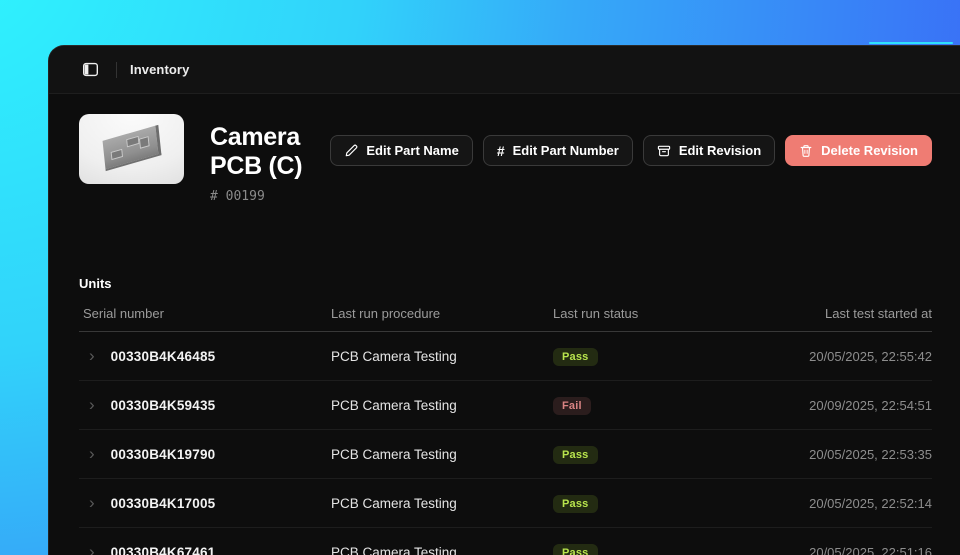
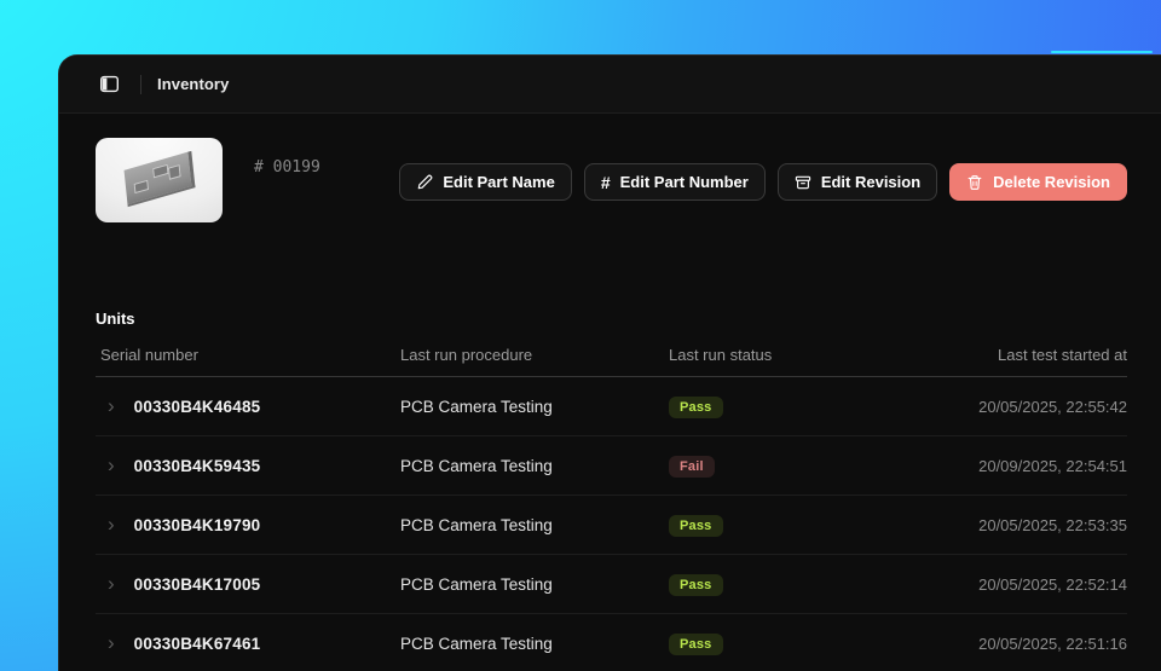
  Inventory
- Camera PCB (C)
  # 00199
  Edit Part Name
  #
  Edit Part Number
  Edit Revision
  Delete Revision
  Units
  Serial number
  Last run procedure
  Last run status
  Last test started at
  ›
  00330B4K46485
  PCB Camera Testing
  Pass
  20/05/2025, 22:55:42
  ›
  00330B4K59435
  PCB Camera Testing
  Fail
  20/09/2025, 22:54:51
  ›
  00330B4K19790
  PCB Camera Testing
  Pass
  20/05/2025, 22:53:35
  ›
  00330B4K17005
  PCB Camera Testing
  Pass
  20/05/2025, 22:52:14
  ›
  00330B4K67461
  PCB Camera Testing
  Pass
  20/05/2025, 22:51:16
